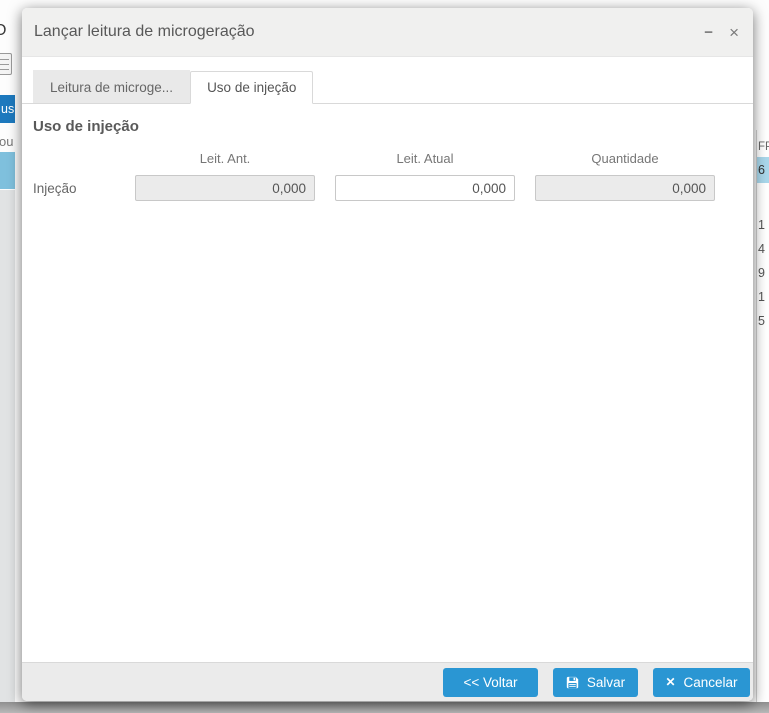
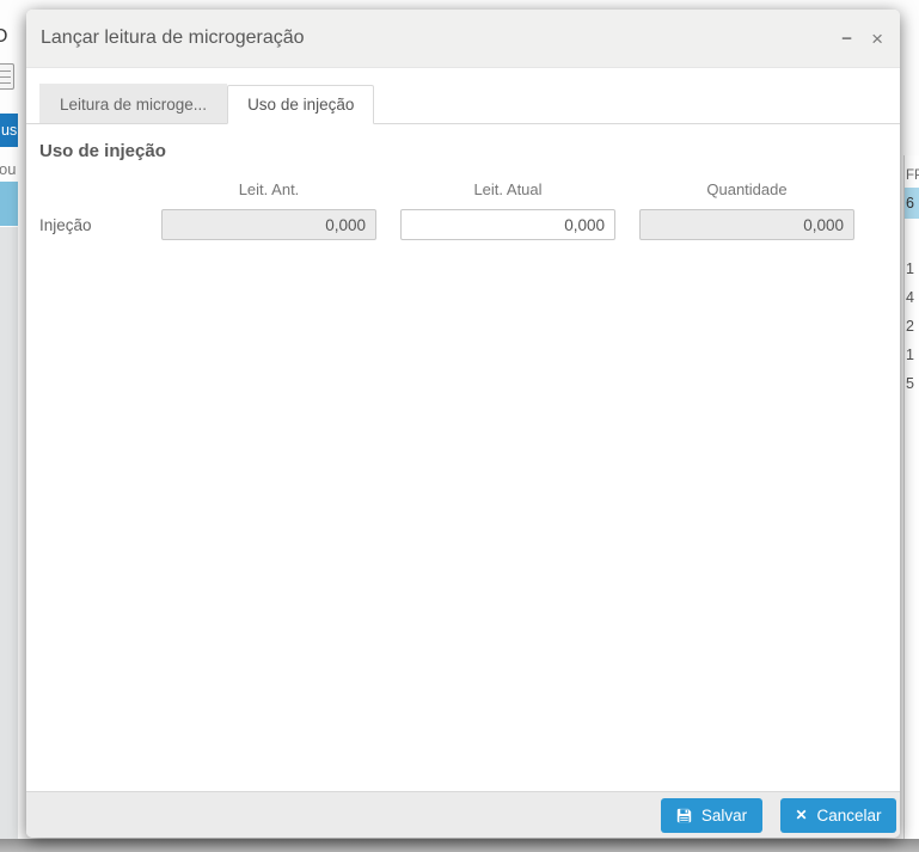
  O
  us
  ou
  6
  1
  4
- 9
+ 2
  1
  5
  Lançar leitura de microgeração
  −
  ×
  Leitura de microge...
  Uso de injeção
  Uso de injeção
  Leit. Ant.
  Leit. Atual
  Quantidade
  Injeção
  0,000
  0,000
  0,000
- << Voltar
  Salvar
  ✕
  Cancelar
